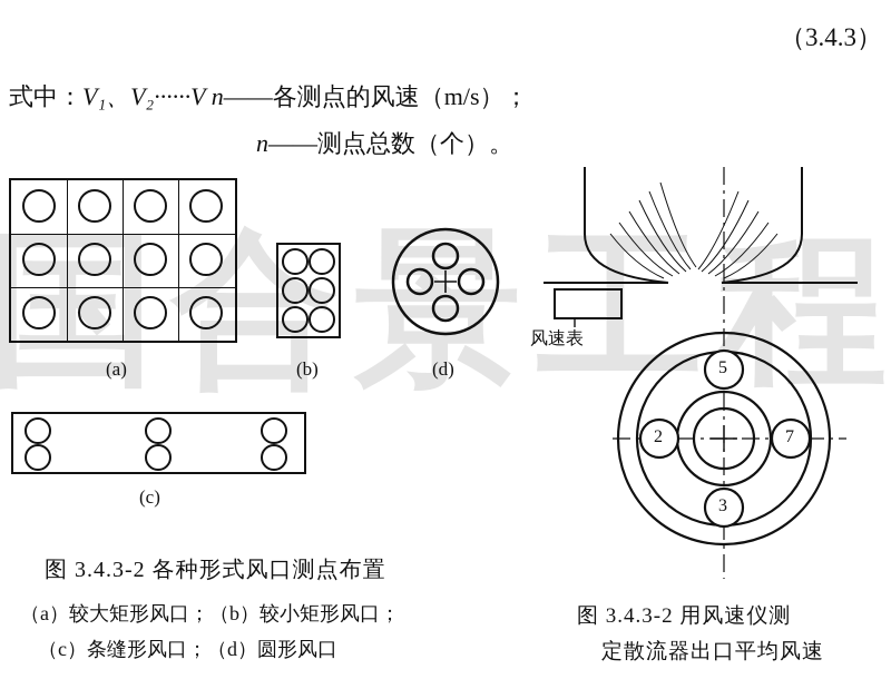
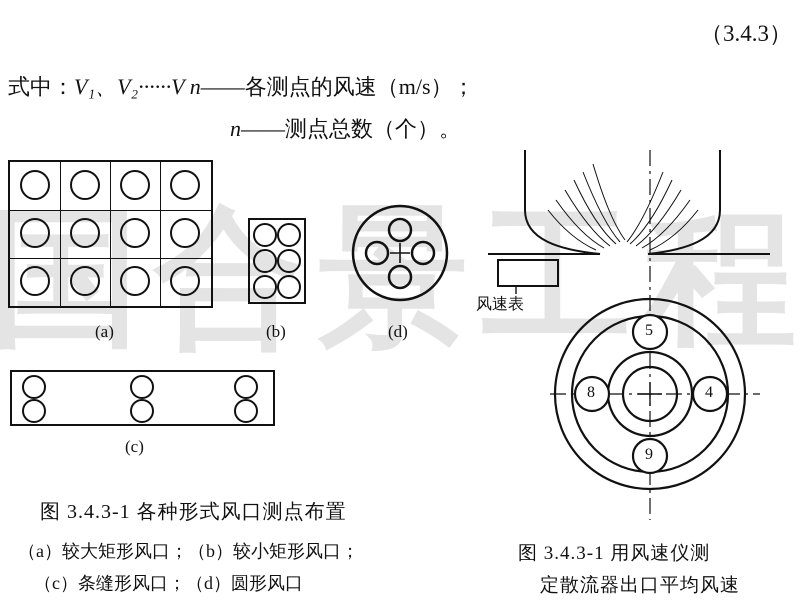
  国合景工程
  （3.4.3）
  式中：V₁、V₂······V n——各测点的风速（m/s）；
  n——测点总数（个）。
  (a)
  (b)
  (d)
  (c)
  风速表
  5
- 2
+ 8
- 7
+ 4
- 3
+ 9
- 图 3.4.3-2 各种形式风口测点布置
+ 图 3.4.3-1 各种形式风口测点布置
  （a）较大矩形风口；（b）较小矩形风口；
  （c）条缝形风口；（d）圆形风口
- 图 3.4.3-2 用风速仪测
+ 图 3.4.3-1 用风速仪测
  定散流器出口平均风速
